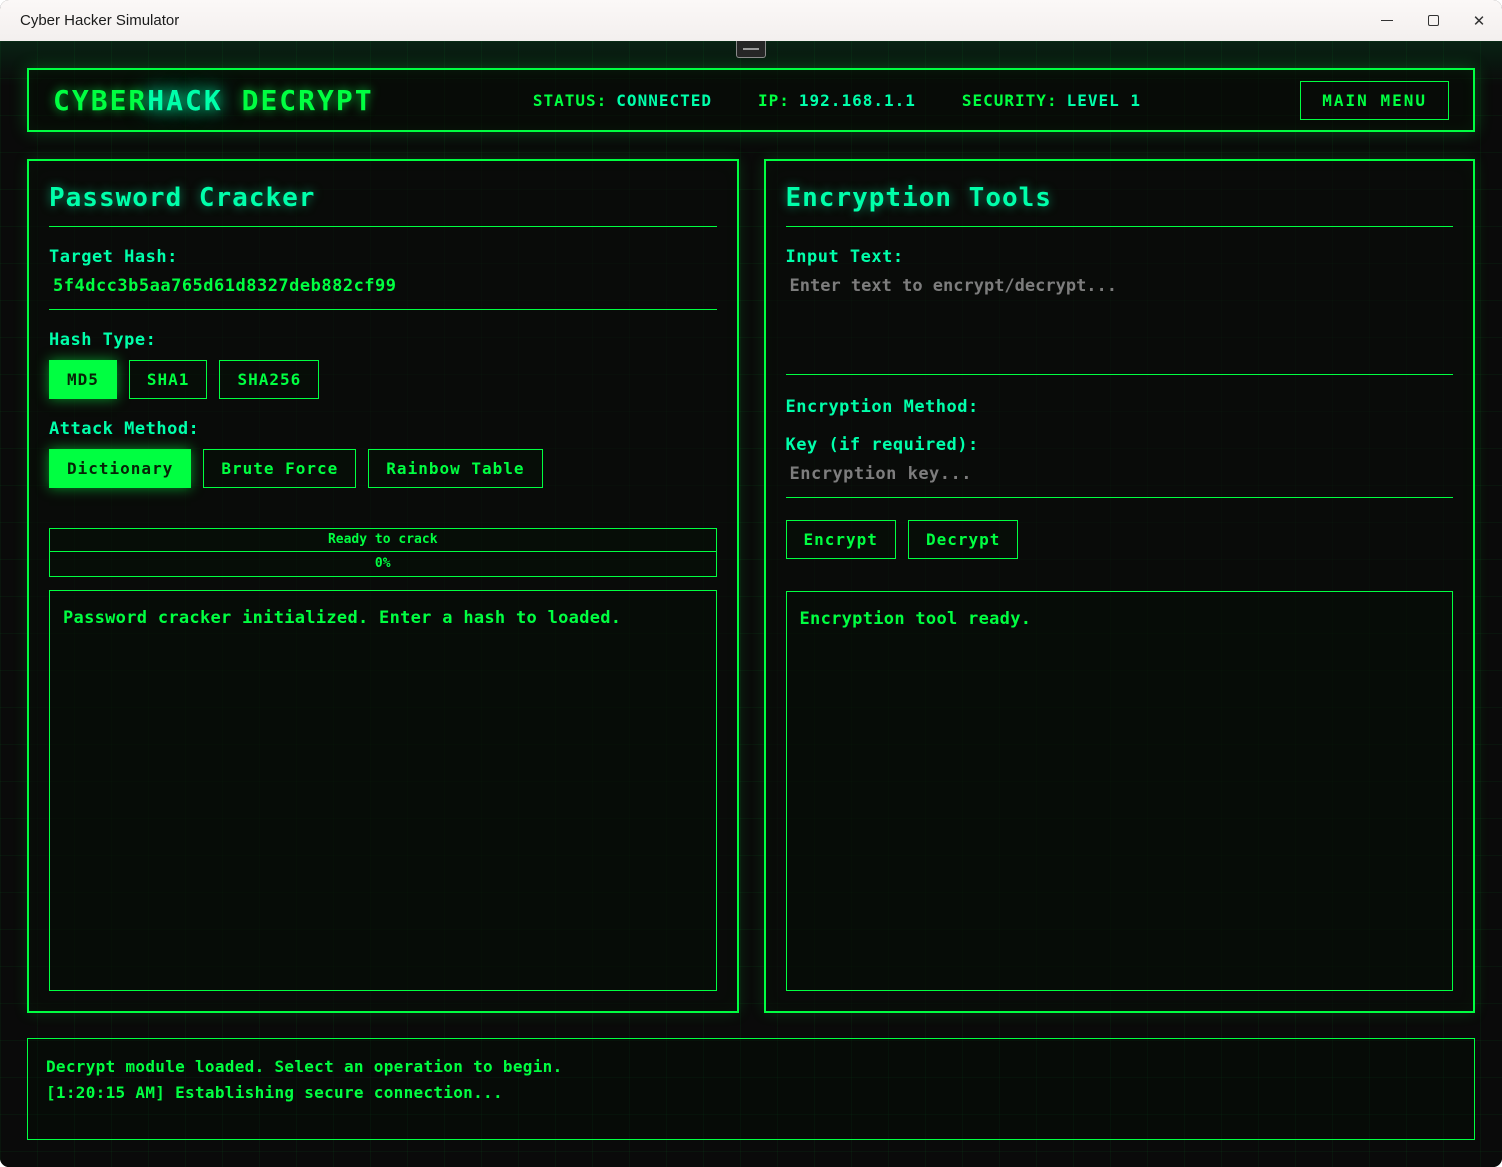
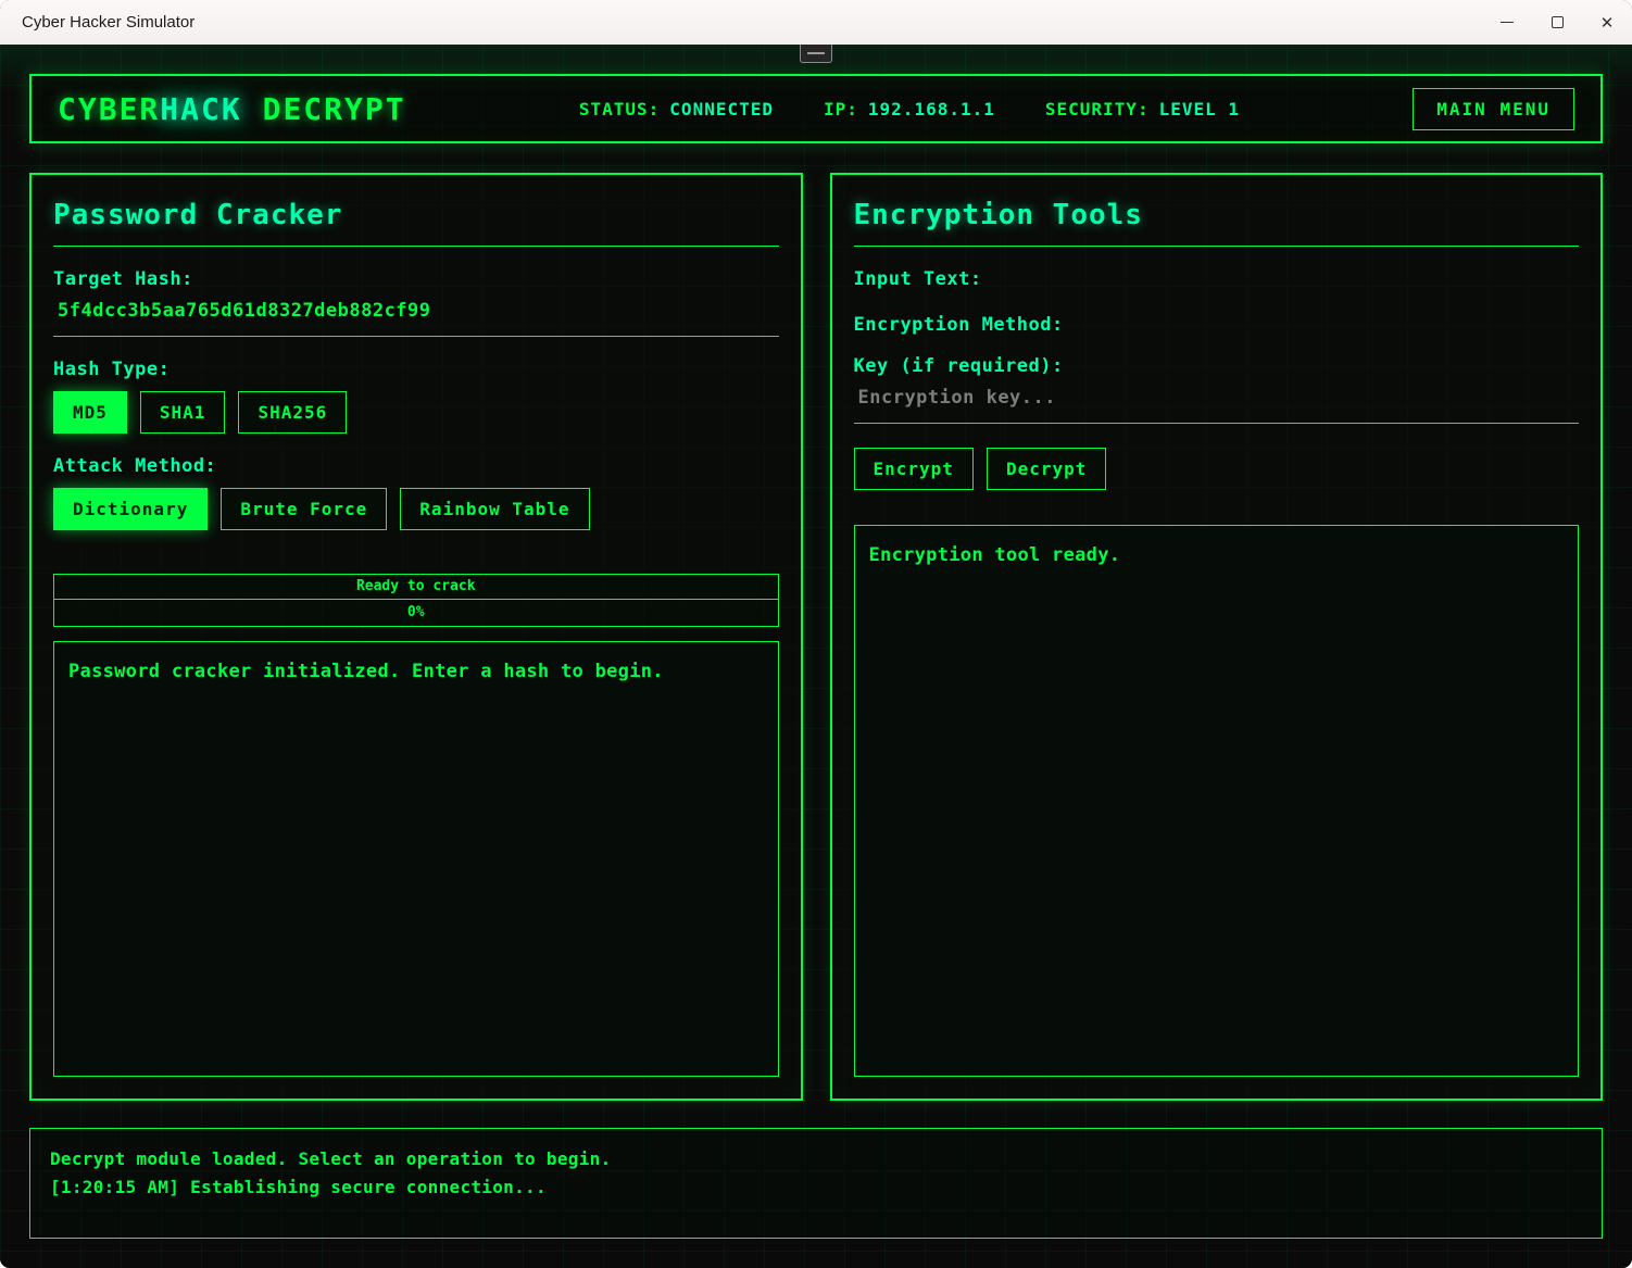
  Cyber Hacker Simulator
  ✕
  CYBERHACK DECRYPT
  STATUS: CONNECTED
  IP: 192.168.1.1
  SECURITY: LEVEL 1
  MAIN MENU
  Password Cracker
  Target Hash:
  5f4dcc3b5aa765d61d8327deb882cf99
  Hash Type:
  MD5
  SHA1
  SHA256
  Attack Method:
  Dictionary
  Brute Force
  Rainbow Table
  Ready to crack
  0%
- Password cracker initialized. Enter a hash to loaded.
+ Password cracker initialized. Enter a hash to begin.
  Encryption Tools
  Input Text:
- Enter text to encrypt/decrypt...
  Encryption Method:
  Key (if required):
  Encryption key...
  Encrypt
  Decrypt
  Encryption tool ready.
  Decrypt module loaded. Select an operation to begin.
  [1:20:15 AM] Establishing secure connection...
